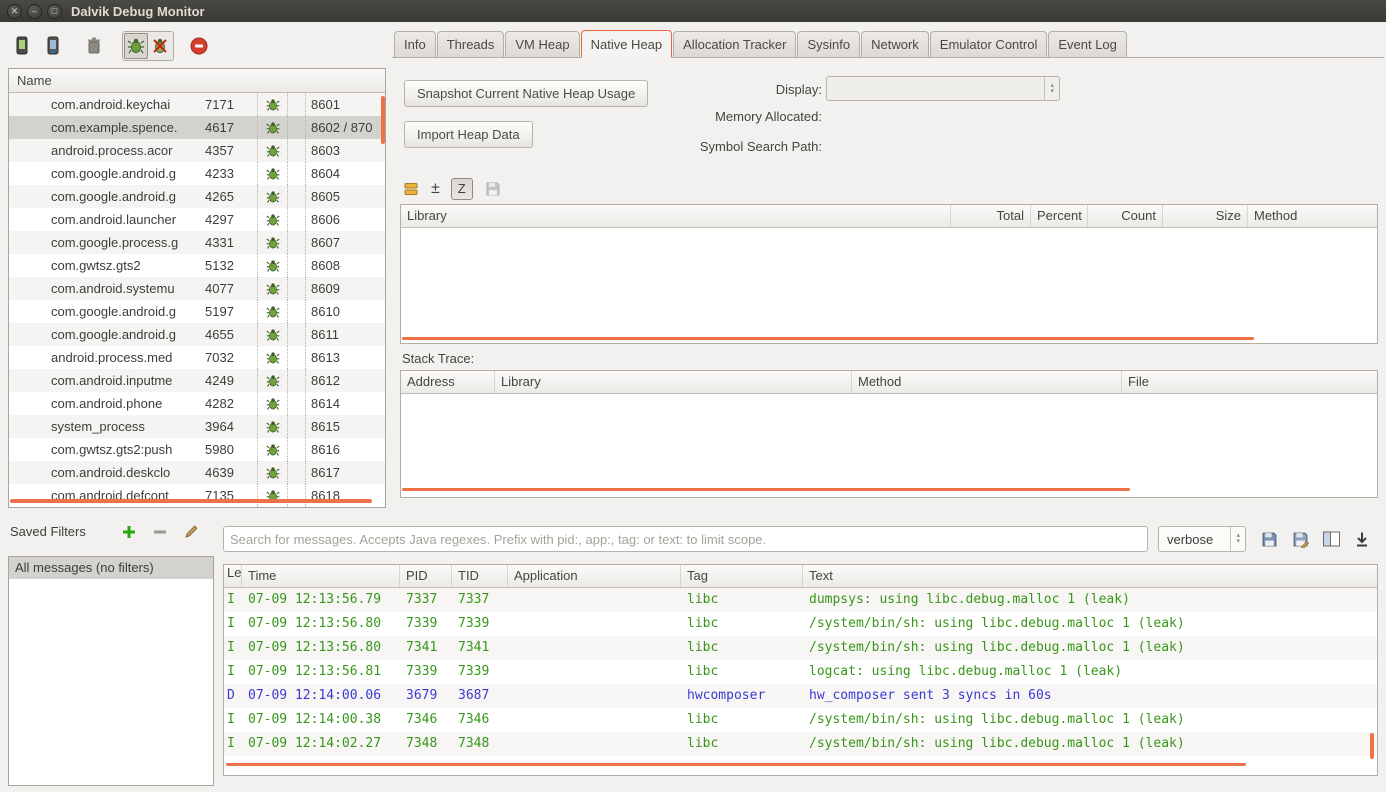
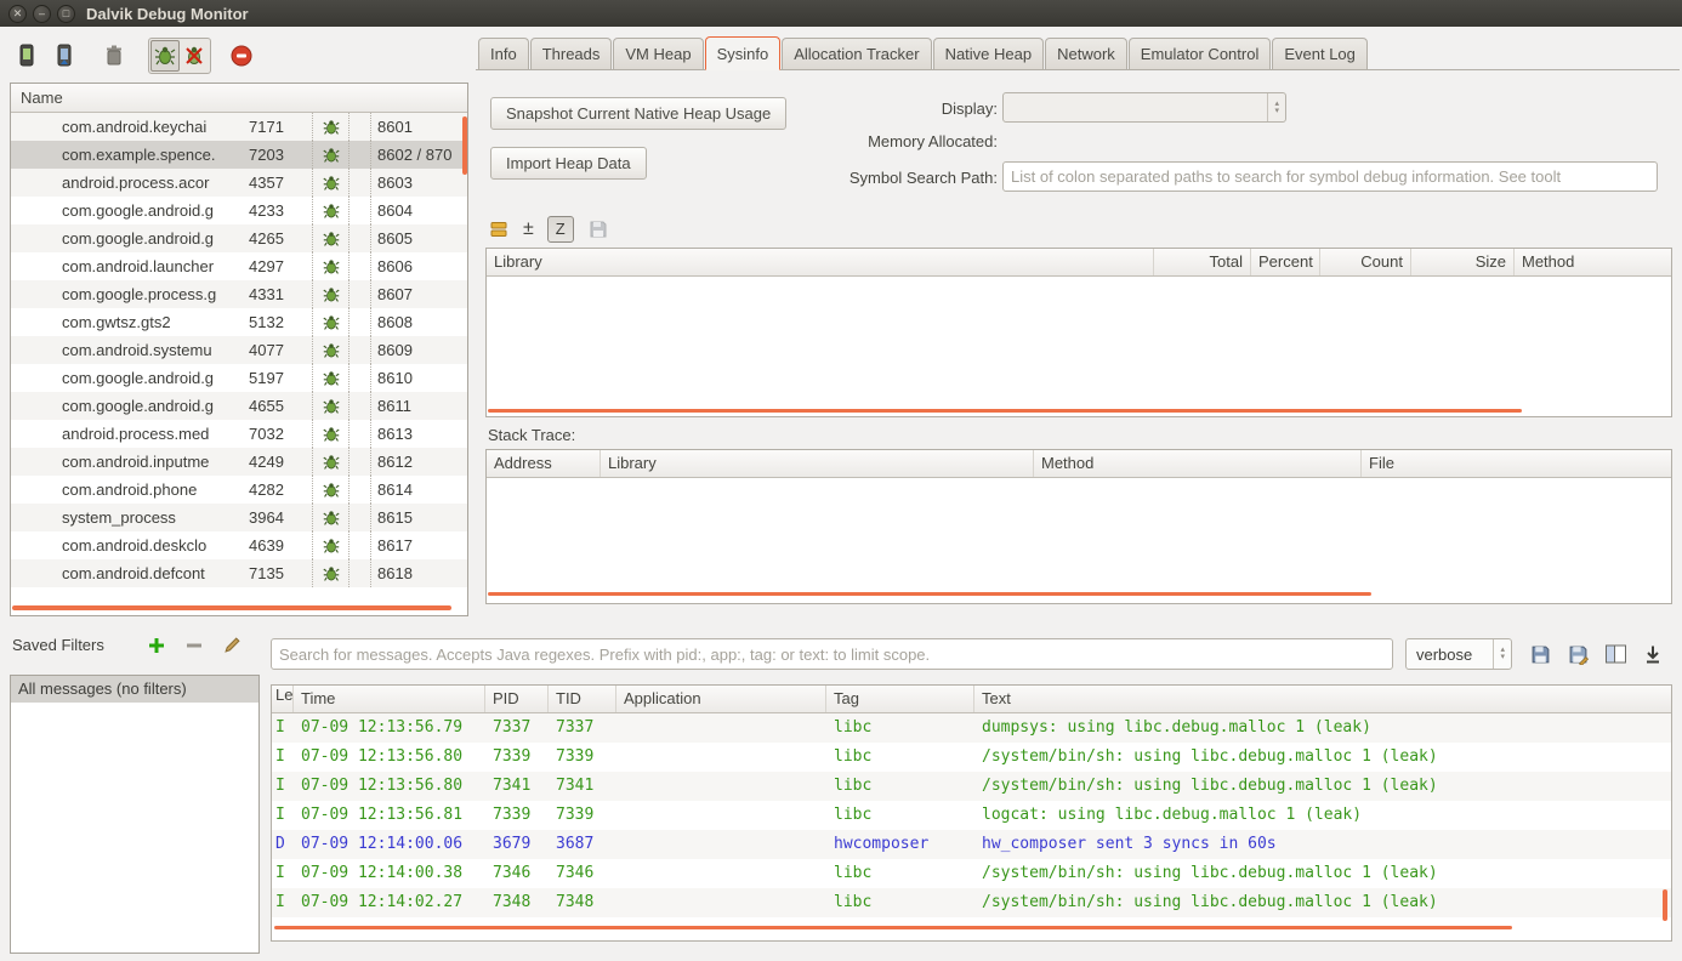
  ✕
  –
  □
  Dalvik Debug Monitor
  Name
  com.android.keychai
  7171
  8601
  com.example.spence.
- 4617
+ 7203
  8602 / 870
  android.process.acor
  4357
  8603
  com.google.android.g
  4233
  8604
  com.google.android.g
  4265
  8605
  com.android.launcher
  4297
  8606
  com.google.process.g
  4331
  8607
  com.gwtsz.gts2
  5132
  8608
  com.android.systemu
  4077
  8609
  com.google.android.g
  5197
  8610
  com.google.android.g
  4655
  8611
  android.process.med
  7032
  8613
  com.android.inputme
  4249
  8612
  com.android.phone
  4282
  8614
  system_process
  3964
  8615
- com.gwtsz.gts2:push
- 5980
- 8616
  com.android.deskclo
  4639
  8617
  com.android.defcont
  7135
  8618
  Info
  Threads
  VM Heap
- Native Heap
+ Sysinfo
  Allocation Tracker
- Sysinfo
+ Native Heap
  Network
  Emulator Control
  Event Log
  Snapshot Current Native Heap Usage
  Import Heap Data
  Display:
  Memory Allocated:
  Symbol Search Path:
+ List of colon separated paths to search for symbol debug information. See toolt
  ±
  Z
  Library
  Total
  Percent
  Count
  Size
  Method
  Stack Trace:
  Address
  Library
  Method
  File
  Saved Filters
  All messages (no filters)
  Search for messages. Accepts Java regexes. Prefix with pid:, app:, tag: or text: to limit scope.
  verbose
  Le
  Time
  PID
  TID
  Application
  Tag
  Text
  I
  07-09 12:13:56.79
  7337
  7337
  libc
  dumpsys: using libc.debug.malloc 1 (leak)
  I
  07-09 12:13:56.80
  7339
  7339
  libc
  /system/bin/sh: using libc.debug.malloc 1 (leak)
  I
  07-09 12:13:56.80
  7341
  7341
  libc
  /system/bin/sh: using libc.debug.malloc 1 (leak)
  I
  07-09 12:13:56.81
  7339
  7339
  libc
  logcat: using libc.debug.malloc 1 (leak)
  D
  07-09 12:14:00.06
  3679
  3687
  hwcomposer
  hw_composer sent 3 syncs in 60s
  I
  07-09 12:14:00.38
  7346
  7346
  libc
  /system/bin/sh: using libc.debug.malloc 1 (leak)
  I
  07-09 12:14:02.27
  7348
  7348
  libc
  /system/bin/sh: using libc.debug.malloc 1 (leak)
